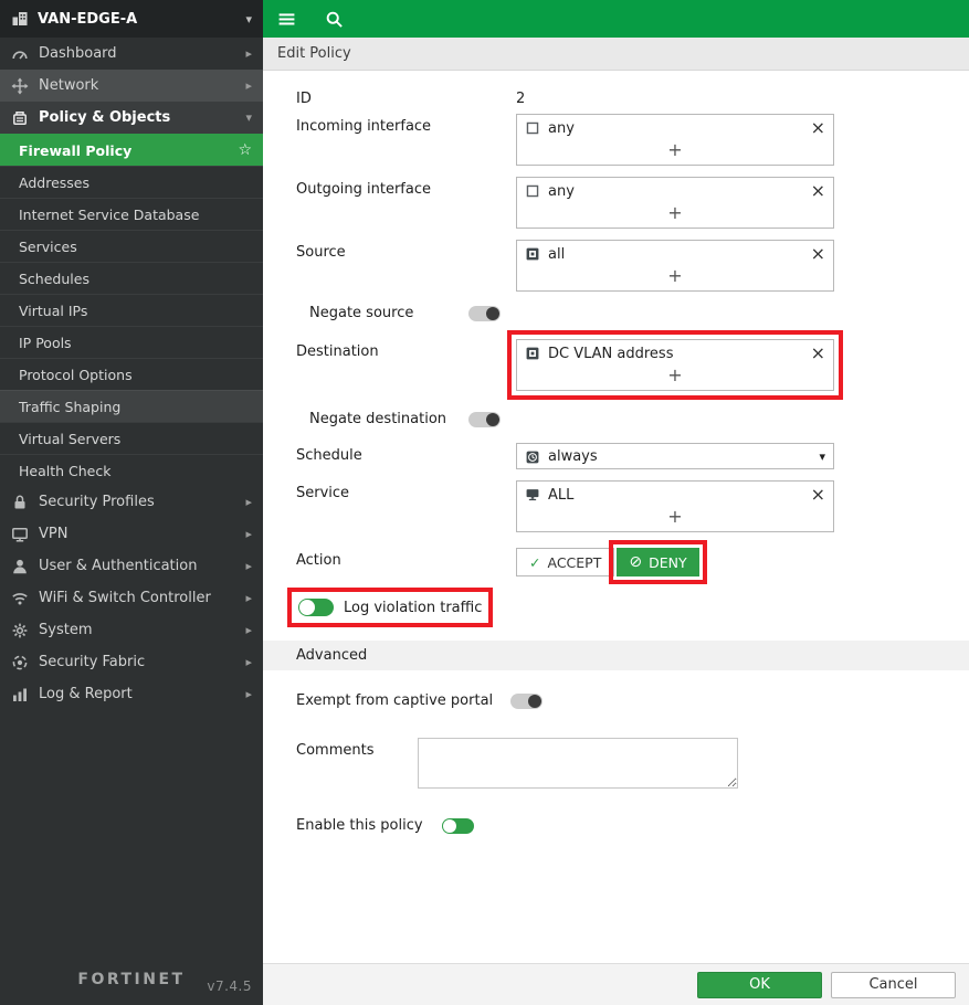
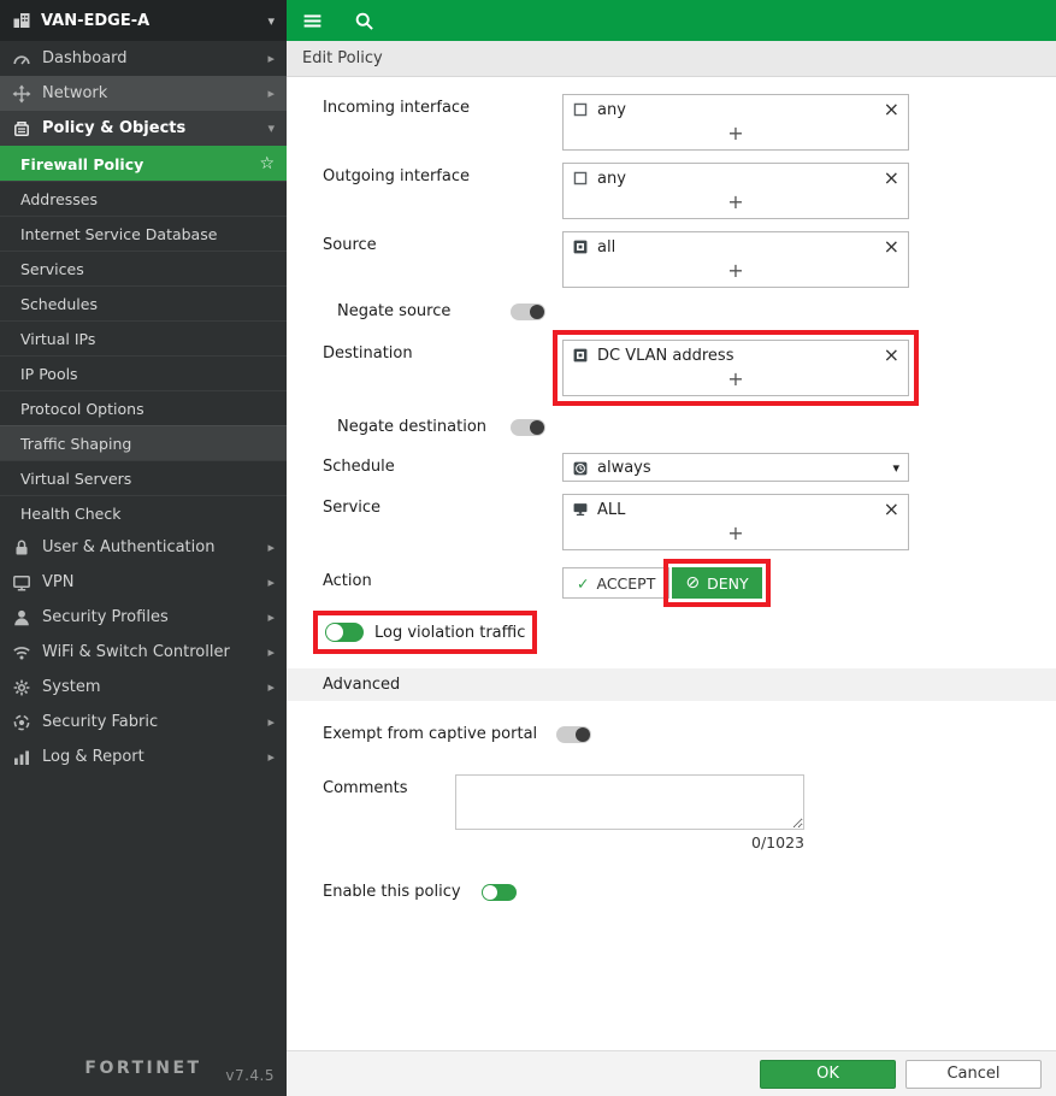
  VAN-EDGE-A
  ▾
  Dashboard
  ▸
  Network
  ▸
  Policy & Objects
  ▾
  Firewall Policy
  ☆
  Addresses
  Internet Service Database
  Services
  Schedules
  Virtual IPs
  IP Pools
  Protocol Options
  Traffic Shaping
  Virtual Servers
  Health Check
- Security Profiles
+ User & Authentication
  ▸
  VPN
  ▸
- User & Authentication
+ Security Profiles
  ▸
  WiFi & Switch Controller
  ▸
  System
  ▸
  Security Fabric
  ▸
  Log & Report
  ▸
  FORTINET
  v7.4.5
  Edit Policy
- ID
- 2
  Incoming interface
  any
  ×
  +
  Outgoing interface
  any
  ×
  +
  Source
  all
  ×
  +
  Negate source
  Destination
  DC VLAN address
  ×
  +
  Negate destination
  Schedule
  always
  ▾
  Service
  ALL
  ×
  +
  Action
  ✓
  ACCEPT
  ⊘
  DENY
  Log violation traffic
  Advanced
  Exempt from captive portal
  Comments
+ 0/1023
  Enable this policy
  OK
  Cancel
